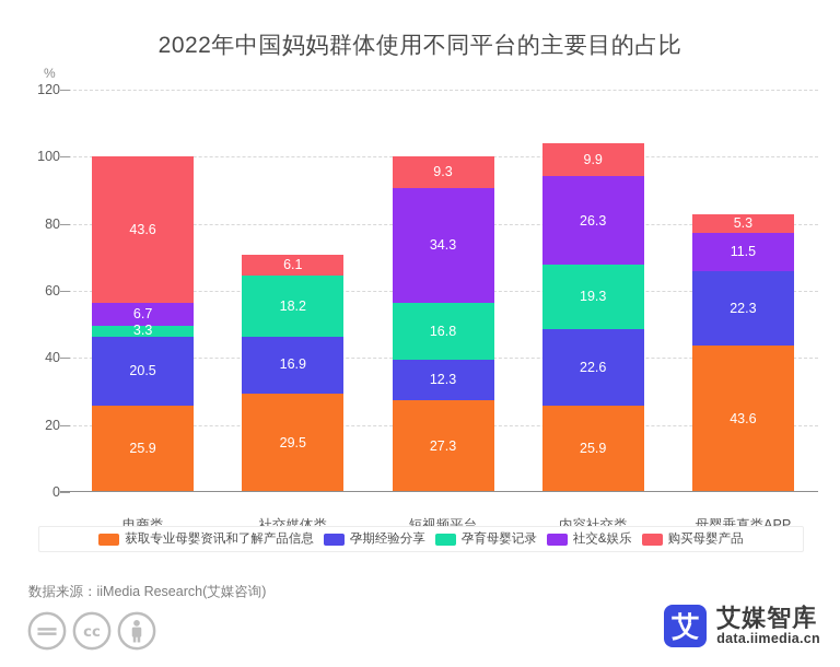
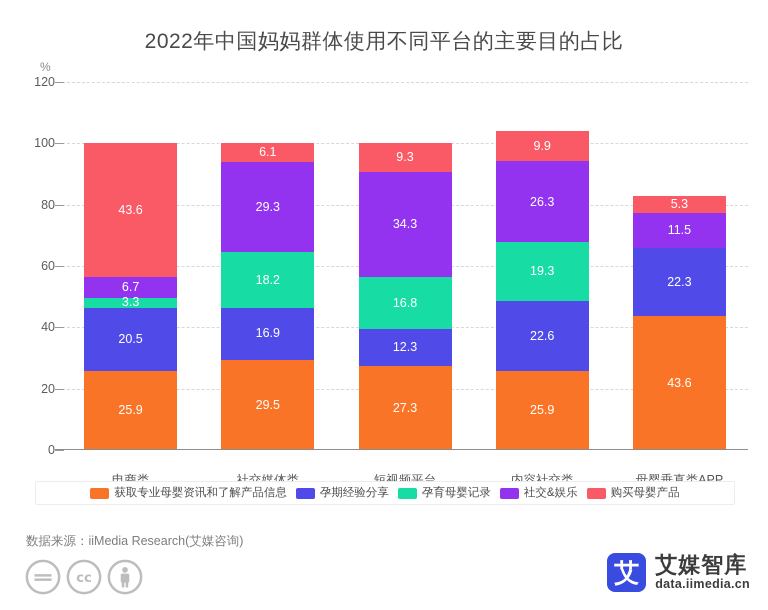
  2022年中国妈妈群体使用不同平台的主要目的占比
  %
  120
  100
  80
  60
  40
  20
  0
  25.9
  20.5
  3.3
  6.7
  43.6
  29.5
  16.9
  18.2
+ 29.3
  6.1
  27.3
  12.3
  16.8
  34.3
  9.3
  25.9
  22.6
  19.3
  26.3
  9.9
  43.6
  22.3
  11.5
  5.3
  电商类
  社交媒体类
  短视频平台
  内容社交类
  母婴垂直类APP
  获取专业母婴资讯和了解产品信息
  孕期经验分享
  孕育母婴记录
  社交&娱乐
  购买母婴产品
  数据来源：iiMedia Research(艾媒咨询)
  cc
  艾
  艾媒智库
  data.iimedia.cn
